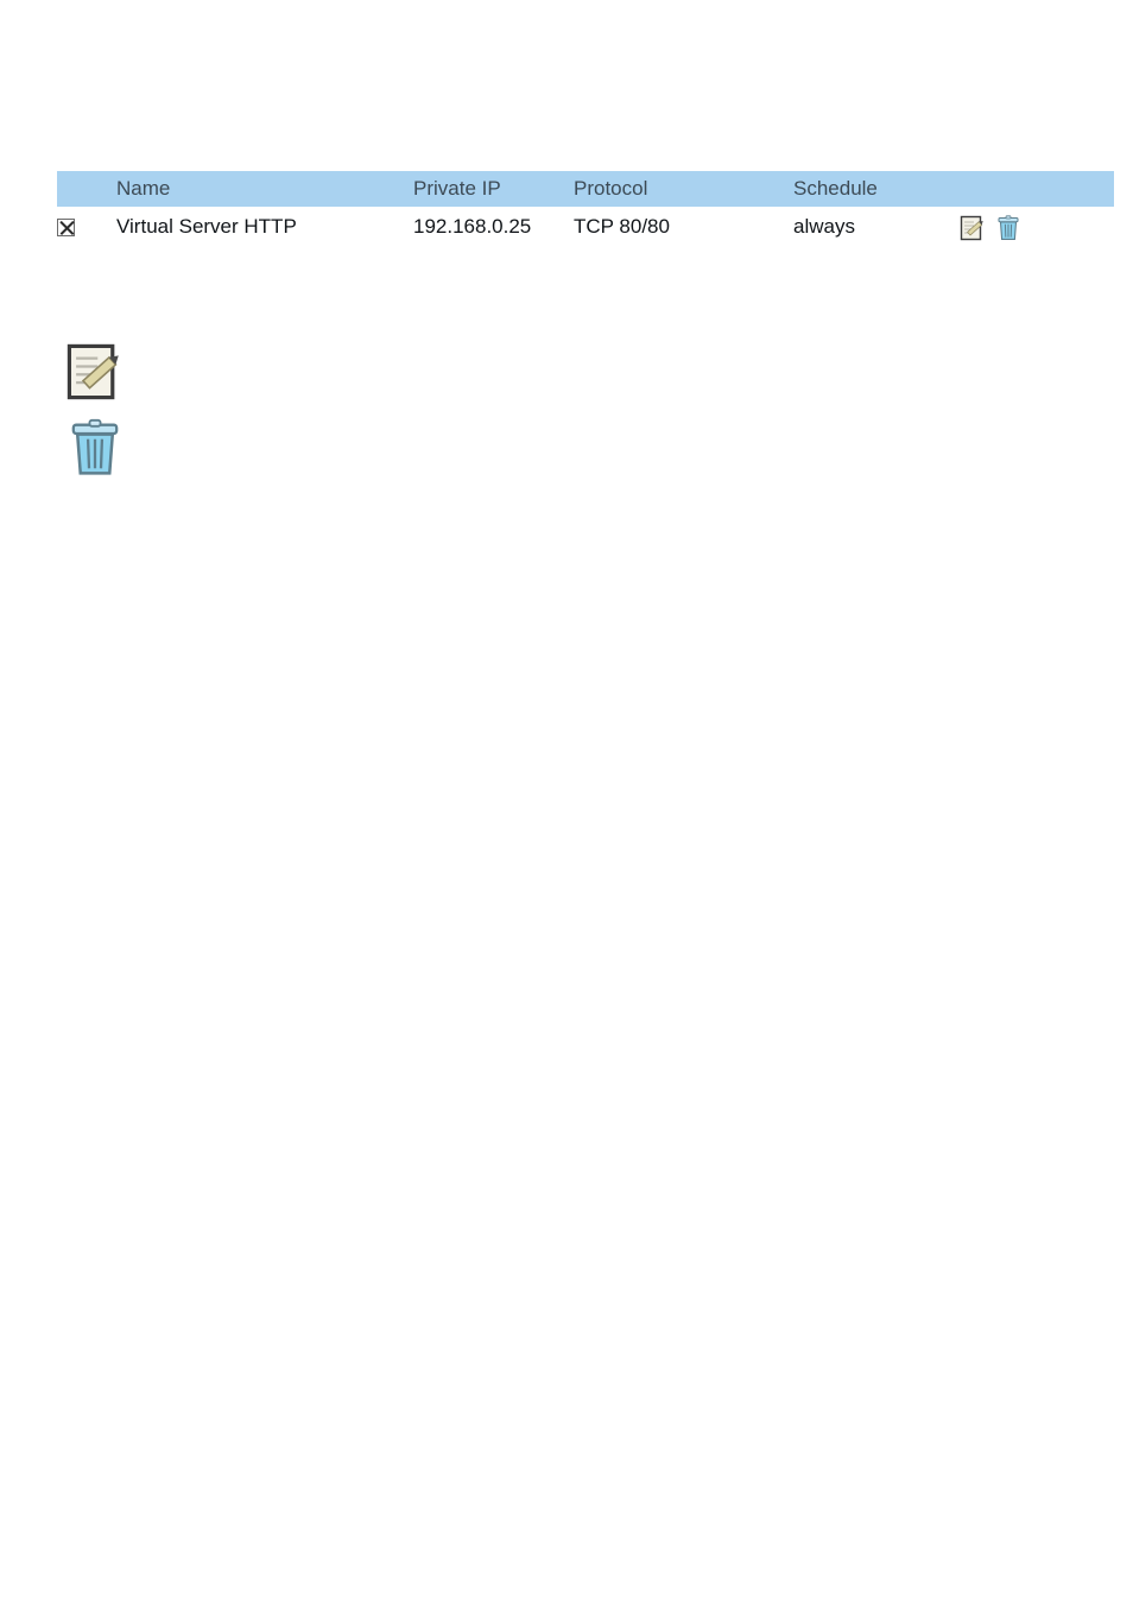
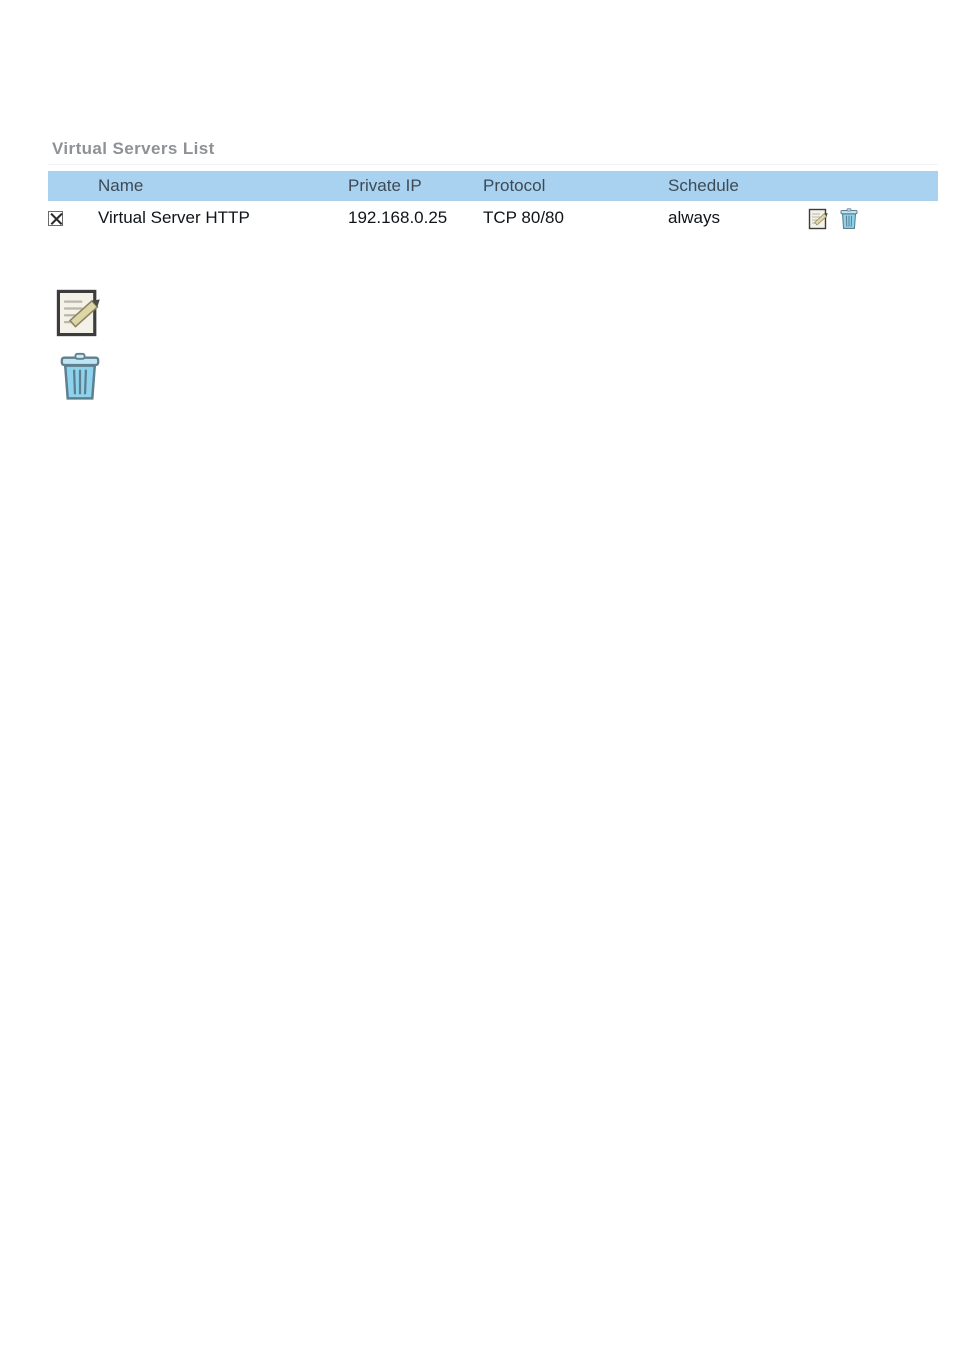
+ Virtual Servers List
  	Name	Private IP	Protocol	Schedule
  	Virtual Server HTTP	192.168.0.25	TCP 80/80	always
